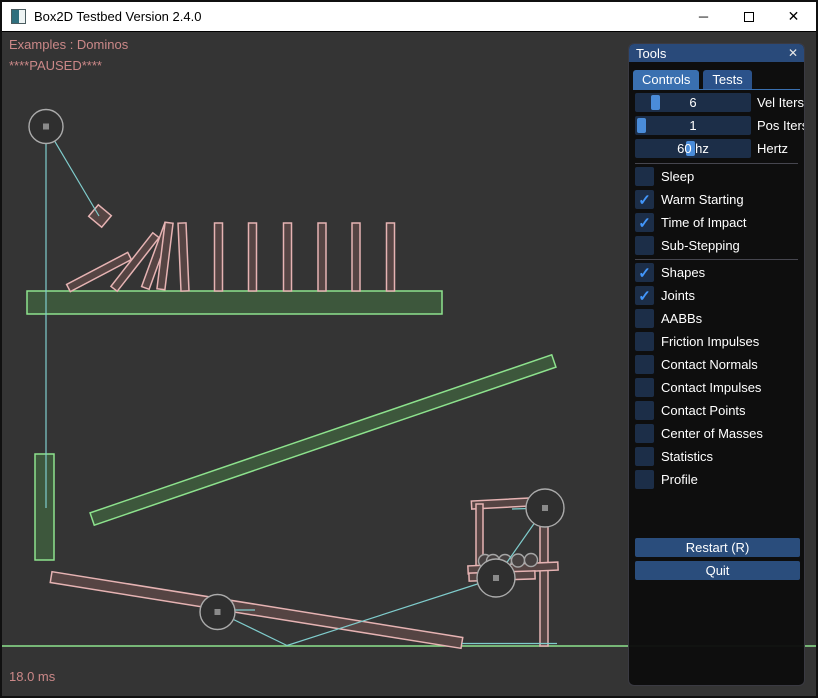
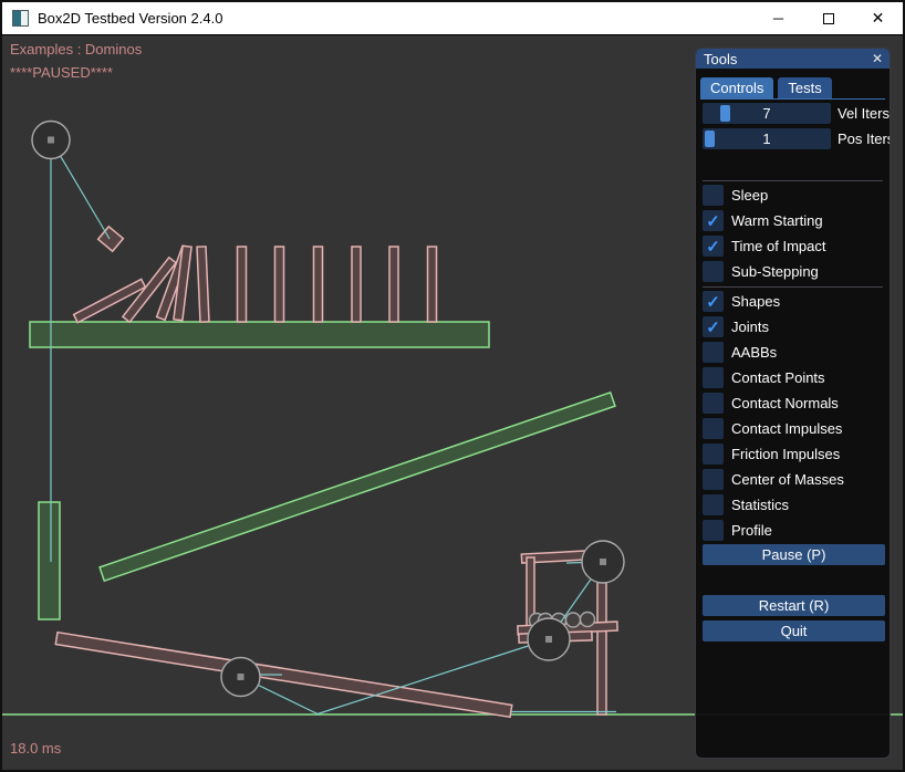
  Box2D Testbed Version 2.4.0
  ─
  ✕
  Examples : Dominos
  ****PAUSED****
  18.0 ms
  Tools
  ✕
  Controls
  Tests
- 6
+ 7
  Vel Iters
  1
  Pos Iter
- 60 hz
- Hertz
  Sleep
  ✓
  Warm Starting
  ✓
  Time of Impact
  Sub-Stepping
  ✓
  Shapes
  ✓
  Joints
  AABBs
- Friction Impulses
+ Contact Points
  Contact Normals
  Contact Impulses
- Contact Points
+ Friction Impulses
  Center of Masses
  Statistics
  Profile
+ Pause (P)
  Restart (R)
  Quit
